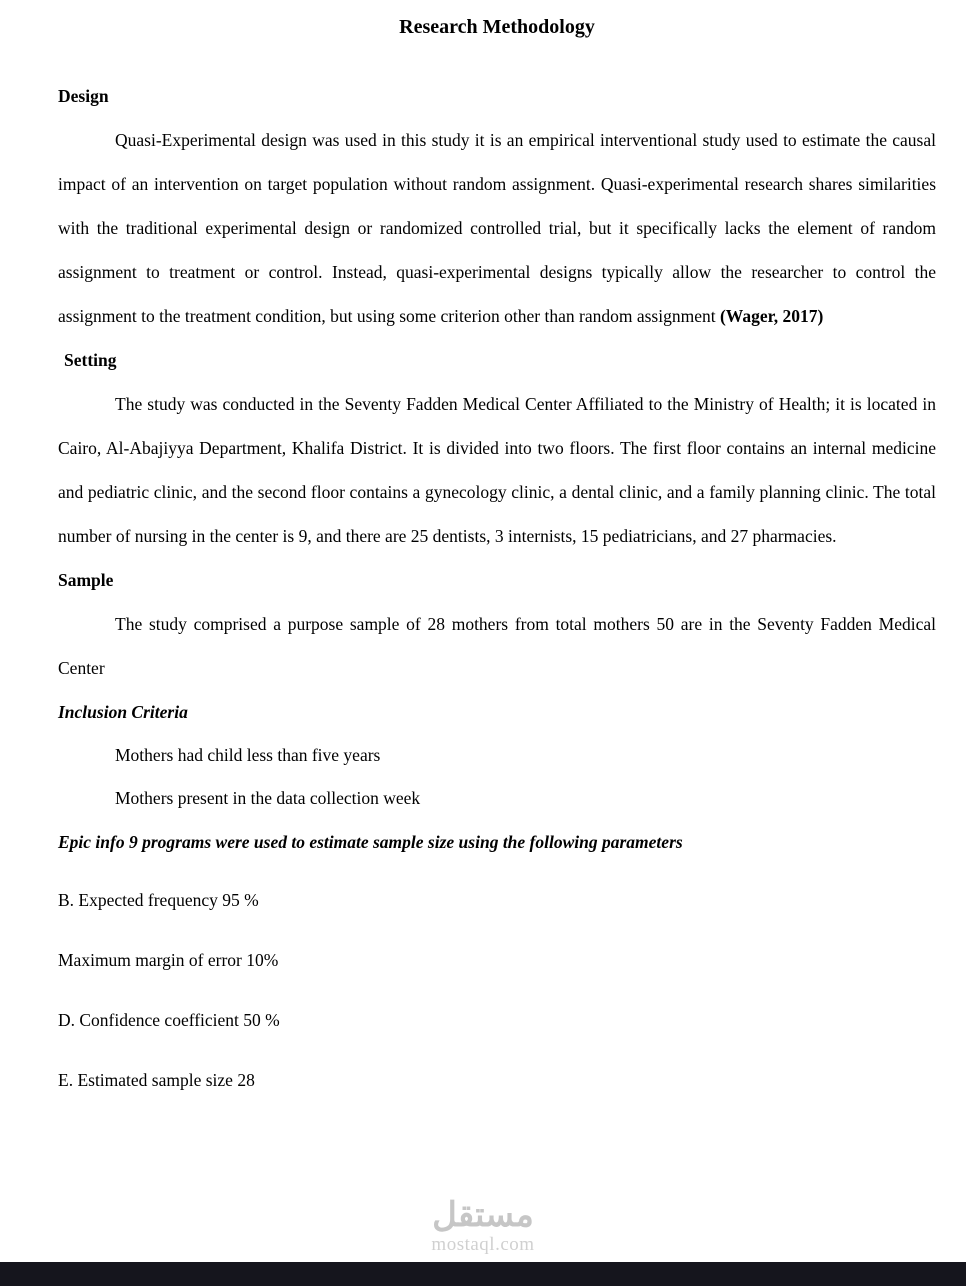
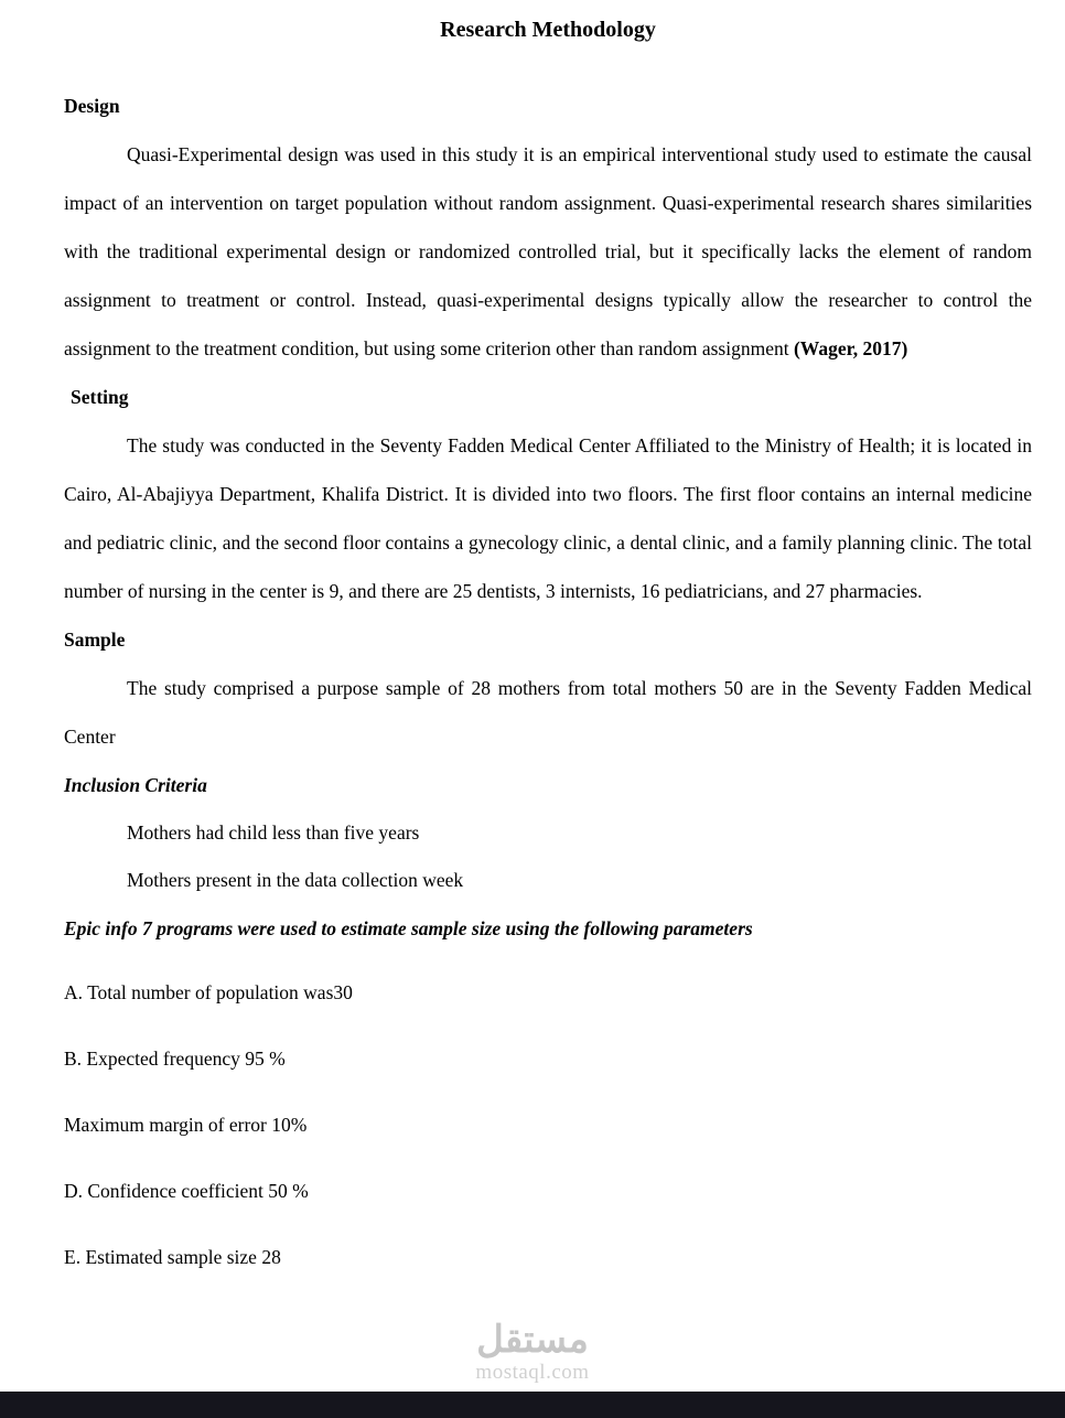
  Research Methodology
  Design
  Quasi-Experimental design was used in this study it is an empirical interventional study used to estimate the causal impact of an intervention on target population without random assignment. Quasi-experimental research shares similarities with the traditional experimental design or randomized controlled trial, but it specifically lacks the element of random assignment to treatment or control. Instead, quasi-experimental designs typically allow the researcher to control the assignment to the treatment condition, but using some criterion other than random assignment (Wager, 2017)
  Setting
- The study was conducted in the Seventy Fadden Medical Center Affiliated to the Ministry of Health; it is located in Cairo, Al-Abajiyya Department, Khalifa District. It is divided into two floors. The first floor contains an internal medicine and pediatric clinic, and the second floor contains a gynecology clinic, a dental clinic, and a family planning clinic. The total number of nursing in the center is 9, and there are 25 dentists, 3 internists, 15 pediatricians, and 27 pharmacies.
+ The study was conducted in the Seventy Fadden Medical Center Affiliated to the Ministry of Health; it is located in Cairo, Al-Abajiyya Department, Khalifa District. It is divided into two floors. The first floor contains an internal medicine and pediatric clinic, and the second floor contains a gynecology clinic, a dental clinic, and a family planning clinic. The total number of nursing in the center is 9, and there are 25 dentists, 3 internists, 16 pediatricians, and 27 pharmacies.
  Sample
  The study comprised a purpose sample of 28 mothers from total mothers 50 are in the Seventy Fadden Medical Center
  Inclusion Criteria
  Mothers had child less than five years
  Mothers present in the data collection week
- Epic info 9 programs were used to estimate sample size using the following parameters
+ Epic info 7 programs were used to estimate sample size using the following parameters
+ A. Total number of population was30
  B. Expected frequency 95 %
  Maximum margin of error 10%
  D. Confidence coefficient 50 %
  E. Estimated sample size 28
  مستقل
  mostaql.com
